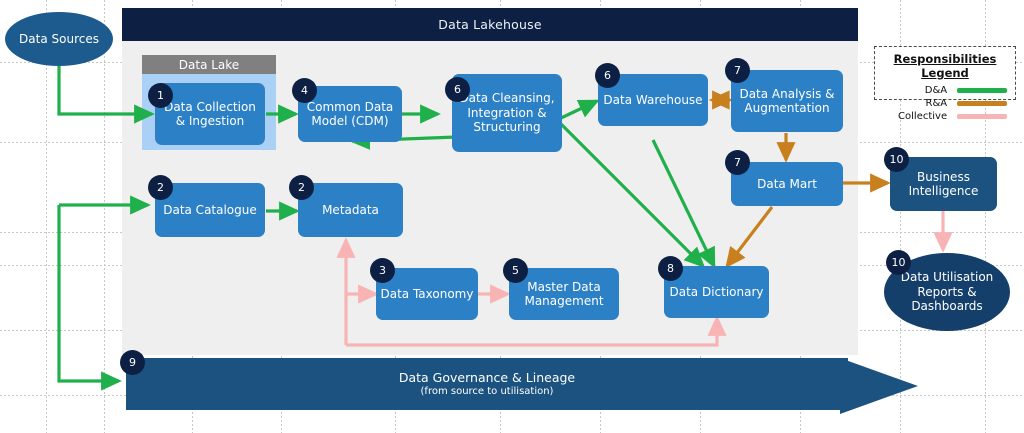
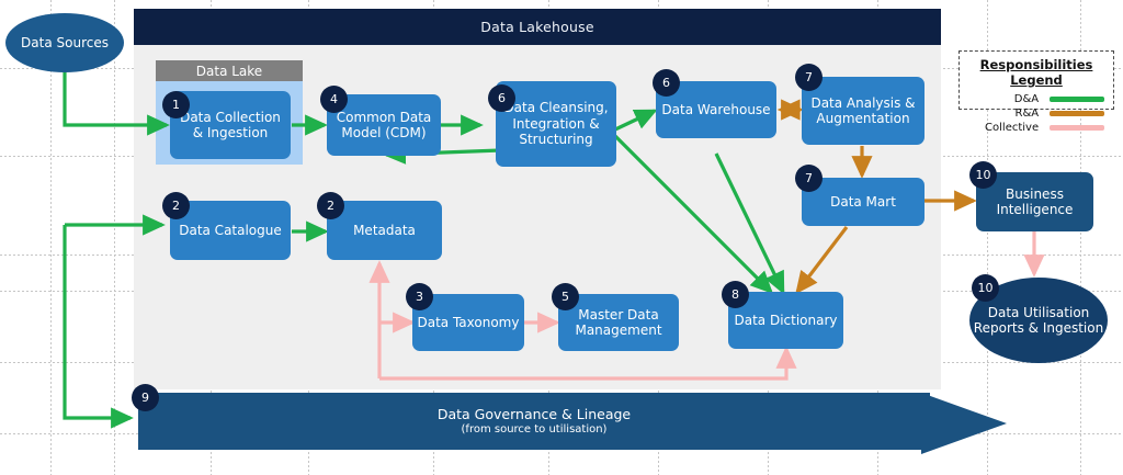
  Data Lakehouse
  Data Lake
  Data Sources
  Data Collection & Ingestion
  1
  Common Data Model (CDM)
  4
  ata Cleansing, Integration & Structuring
  6
  Data Warehouse
  6
  Data Analysis & Augmentation
  7
  Data Mart
  7
  Business Intelligence
  10
- Data Utilisation Reports & Dashboards
+ Data Utilisation Reports & Ingestion
  10
  Data Catalogue
  2
  Metadata
  2
  Data Taxonomy
  3
  Master Data Management
  5
  Data Dictionary
  8
  Data Governance & Lineage
  (from source to utilisation)
  9
  Responsibilities Legend
  D&A
  R&A
  Collective
